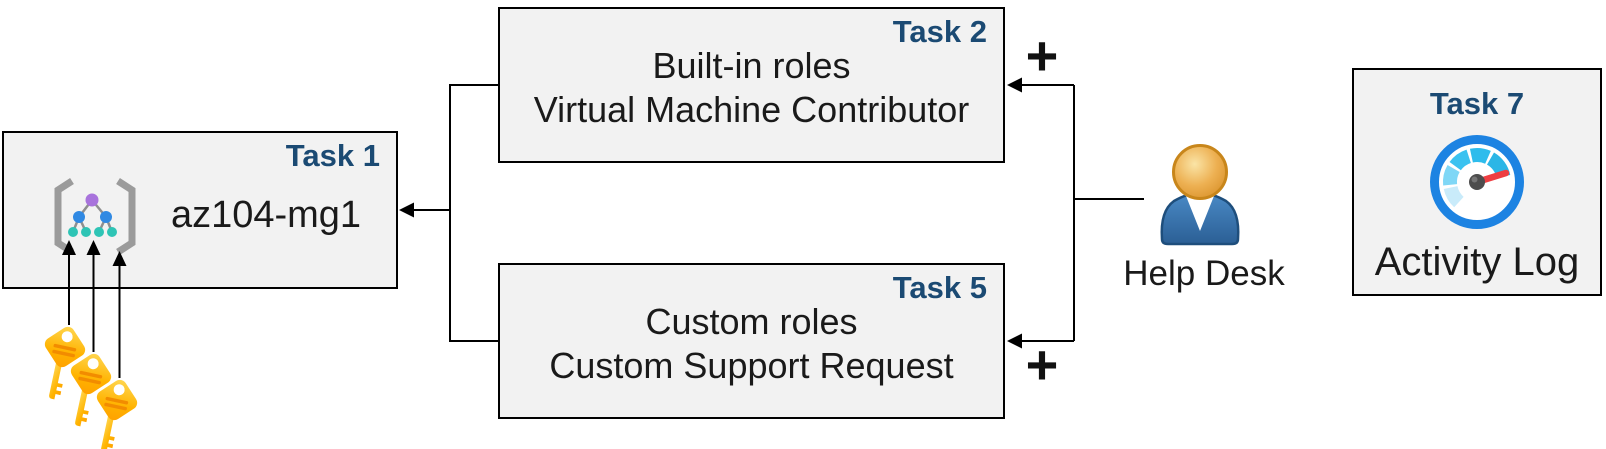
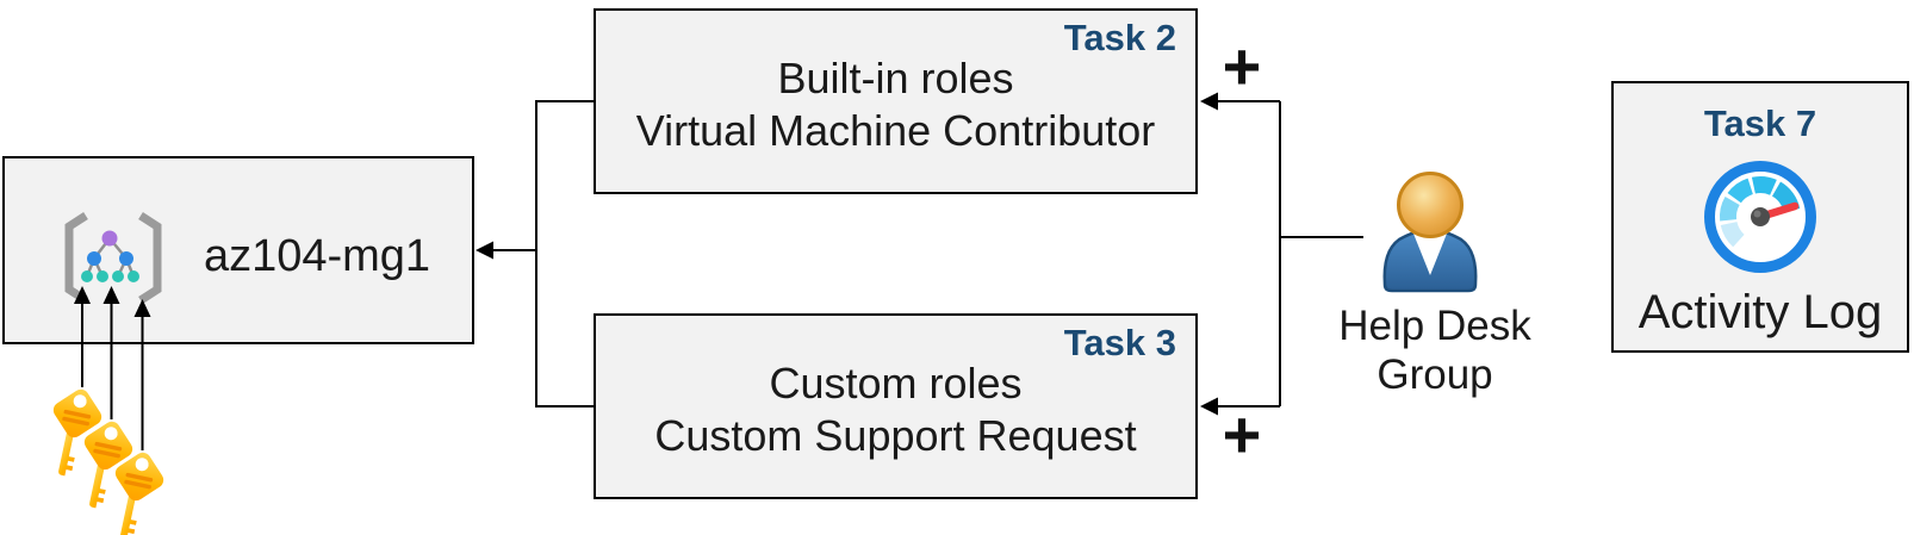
- Task 1
  az104-mg1
  Task 2
  Built-in roles
  Virtual Machine Contributor
- Task 5
+ Task 3
  Custom roles
  Custom Support Request
  Task 7
  Activity Log
  +
  +
  Help Desk
+ Group
